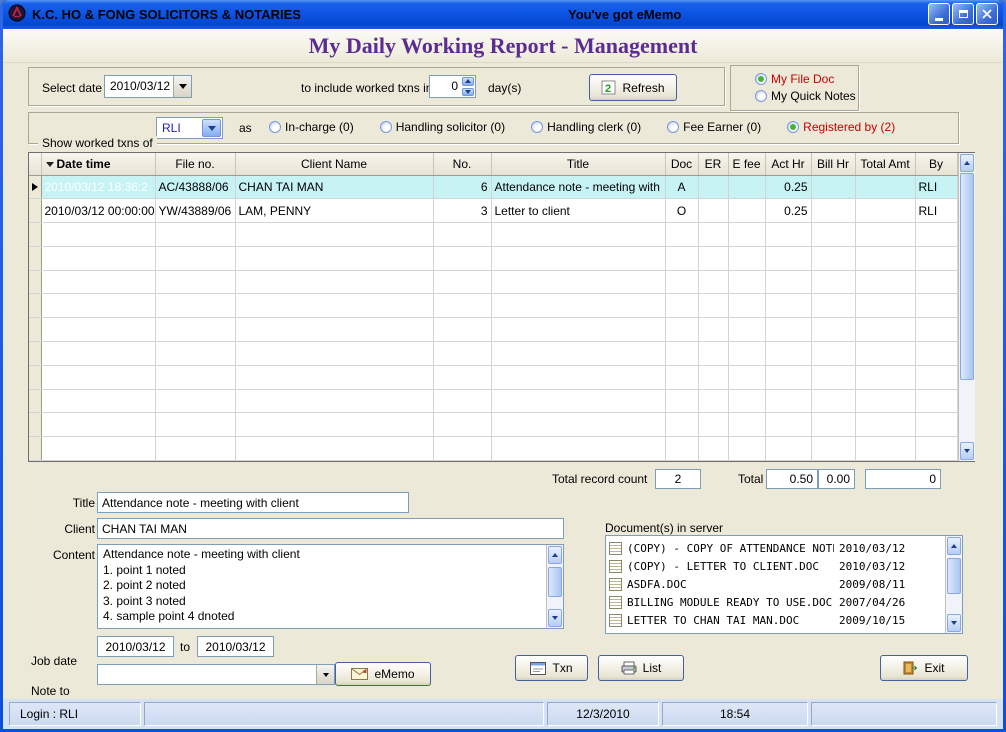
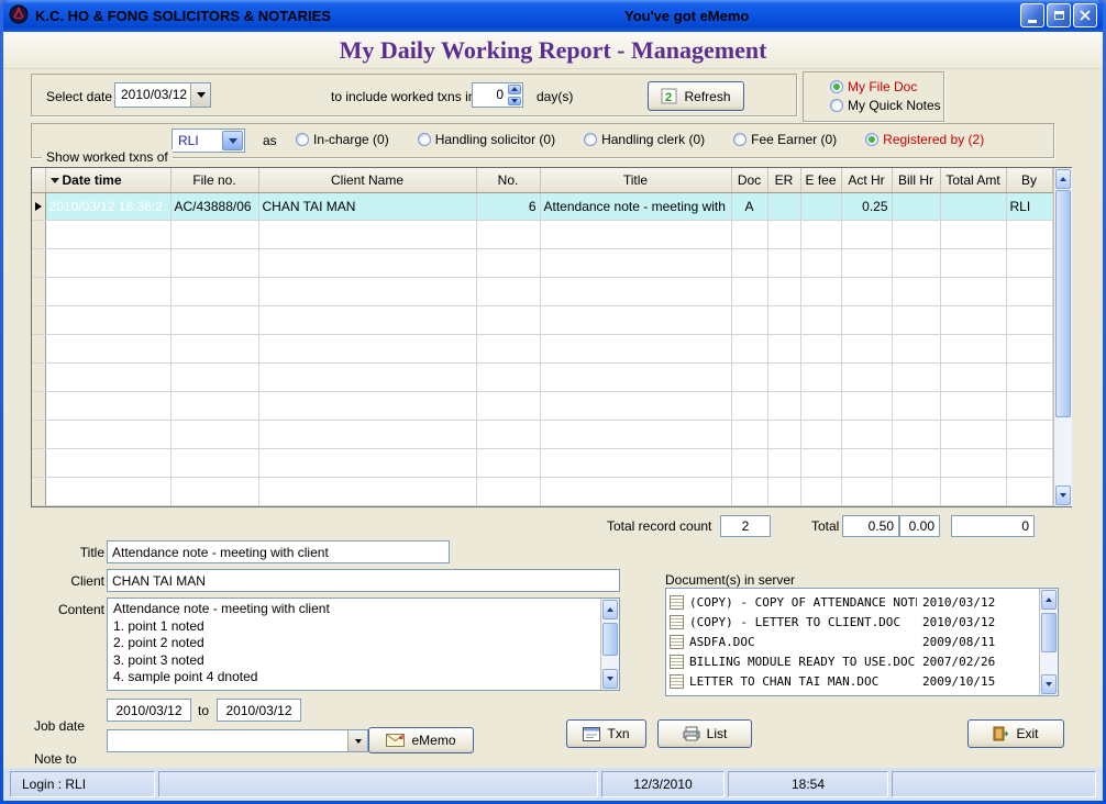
  K.C. HO & FONG SOLICITORS & NOTARIES
  You've got eMemo
  My Daily Working Report - Management
  Select date
  2010/03/12
  to include worked txns i
  0
  day(s)
  2
  Refresh
  My File Doc
  My Quick Notes
  RLI
  as
  In-charge (0)
  Handling solicitor (0)
  Handling clerk (0)
  Fee Earner (0)
  Registered by (2)
  Show worked txns of
  	Date time	File no.	Client Name	No.	Title	Doc	ER	E fee	Act Hr	Bill Hr	Total Amt	By
  	2010/03/12 18:36:2	AC/43888/06	CHAN TAI MAN	6	Attendance note - meeting with	A			0.25			RLI
- 	2010/03/12 00:00:00	YW/43889/06	LAM, PENNY	3	Letter to client	O			0.25			RLI
  Total record count
  2
  Total
  0.50
  0.00
  0
  Title
  Attendance note - meeting with client
  Client
  CHAN TAI MAN
  Content
  Attendance note - meeting with client
  1. point 1 noted
  2. point 2 noted
  3. point 3 noted
  4. sample point 4 dnoted
  Document(s) in server
  (COPY) - COPY OF ATTENDANCE NOT
  2010/03/12
  (COPY) - LETTER TO CLIENT.DOC
  2010/03/12
  ASDFA.DOC
  2009/08/11
  BILLING MODULE READY TO USE.DOC
- 2007/04/26
+ 2007/02/26
  LETTER TO CHAN TAI MAN.DOC
  2009/10/15
  Job date
  2010/03/12
  to
  2010/03/12
  Note to
  eMemo
  Txn
  List
  Exit
  Login : RLI
  12/3/2010
  18:54
